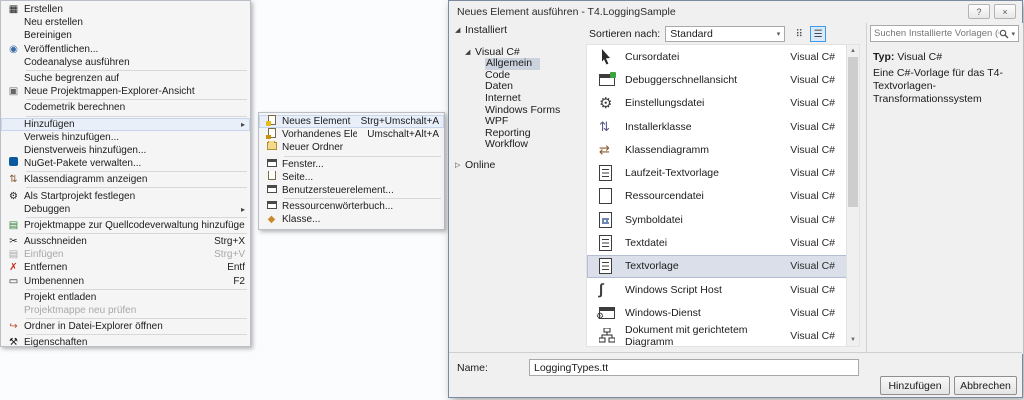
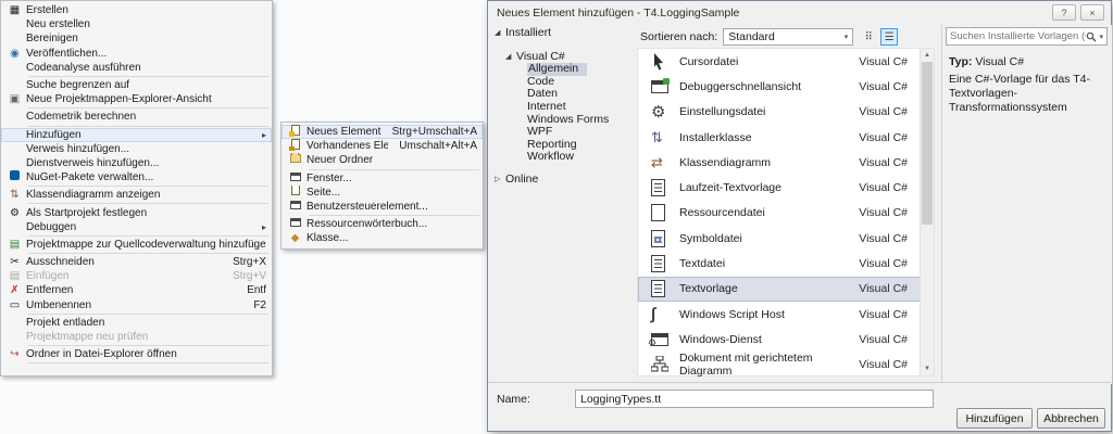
  ▦
  Erstellen
  Neu erstellen
  Bereinigen
  ◉
  Veröffentlichen...
  Codeanalyse ausführen
  Suche begrenzen auf
  ▣
  Neue Projektmappen-Explorer-Ansicht
  Codemetrik berechnen
  Hinzufügen
  ▸
  Verweis hinzufügen...
  Dienstverweis hinzufügen...
  NuGet-Pakete verwalten...
  ⇅
  Klassendiagramm anzeigen
  ⚙
  Als Startprojekt festlegen
  Debuggen
  ▸
  ▤
  Projektmappe zur Quellcodeverwaltung hinzufüge
  ✂
  Ausschneiden
  Strg+X
  ▤
  Einfügen
  Strg+V
  ✗
  Entfernen
  Entf
  ▭
  Umbenennen
  F2
  Projekt entladen
  Projektmappe neu prüfen
  ↪
  Ordner in Datei-Explorer öffnen
- ⚒
- Eigenschaften
  Neues Element
  Strg+Umschalt+A
  Umschalt+Alt+A
  Neuer Ordner
  Fenster...
  Seite...
  Benutzersteuerelement...
  Ressourcenwörterbuch...
  ◆
  Klasse...
- Neues Element ausführen - T4.LoggingSample
+ Neues Element hinzufügen - T4.LoggingSample
  ?
  ×
  Installiert
  Visual C#
  Allgemein
  Code
  Daten
  Internet
  Windows Forms
  WPF
  Reporting
  Workflow
  Online
  Sortieren nach:
  Standard
  ⠿
  ☰
  Cursordatei
  Visual C#
  Debuggerschnellansicht
  Visual C#
  ⚙
  Einstellungsdatei
  Visual C#
  ⇅
  Installerklasse
  Visual C#
  ⇄
  Klassendiagramm
  Visual C#
  Laufzeit-Textvorlage
  Visual C#
  Ressourcendatei
  Visual C#
  Symboldatei
  Visual C#
  Textdatei
  Visual C#
  Textvorlage
  Visual C#
  ∫
  Windows Script Host
  Visual C#
  Windows-Dienst
  Visual C#
  Dokument mit gerichtetem Diagramm
  Visual C#
  Suchen Installierte Vorlagen (
  Typ: Visual C#
  Eine C#-Vorlage für das T4-Textvorlagen-Transformationssystem
  Name:
  LoggingTypes.tt
  Hinzufügen
  Abbrechen
